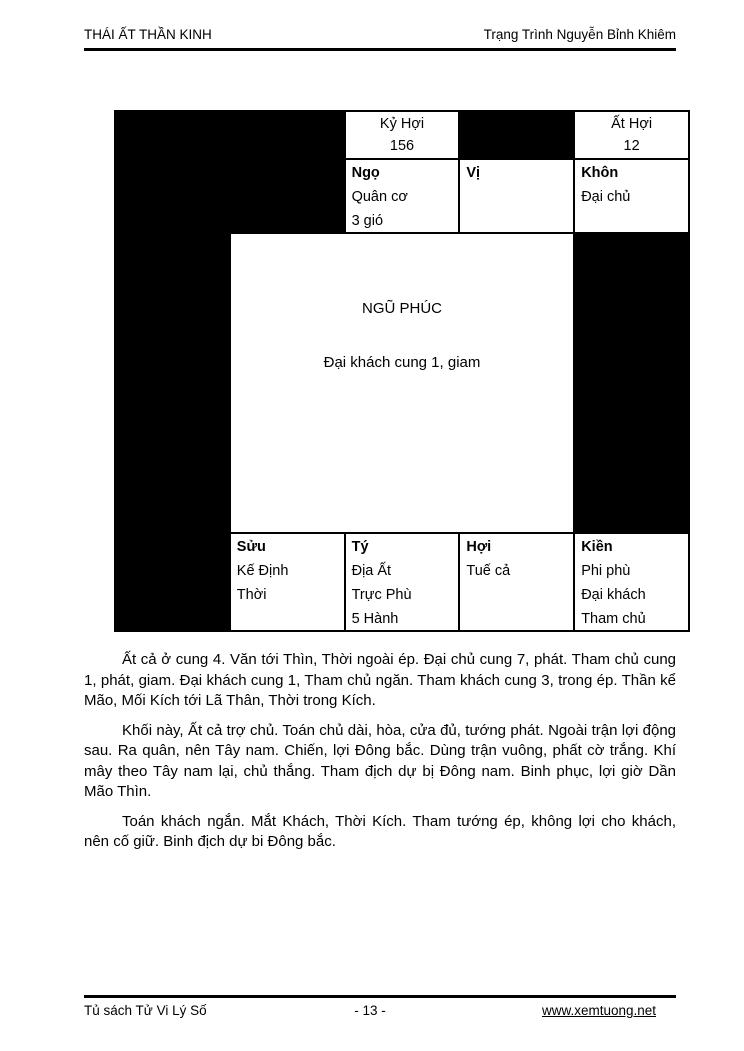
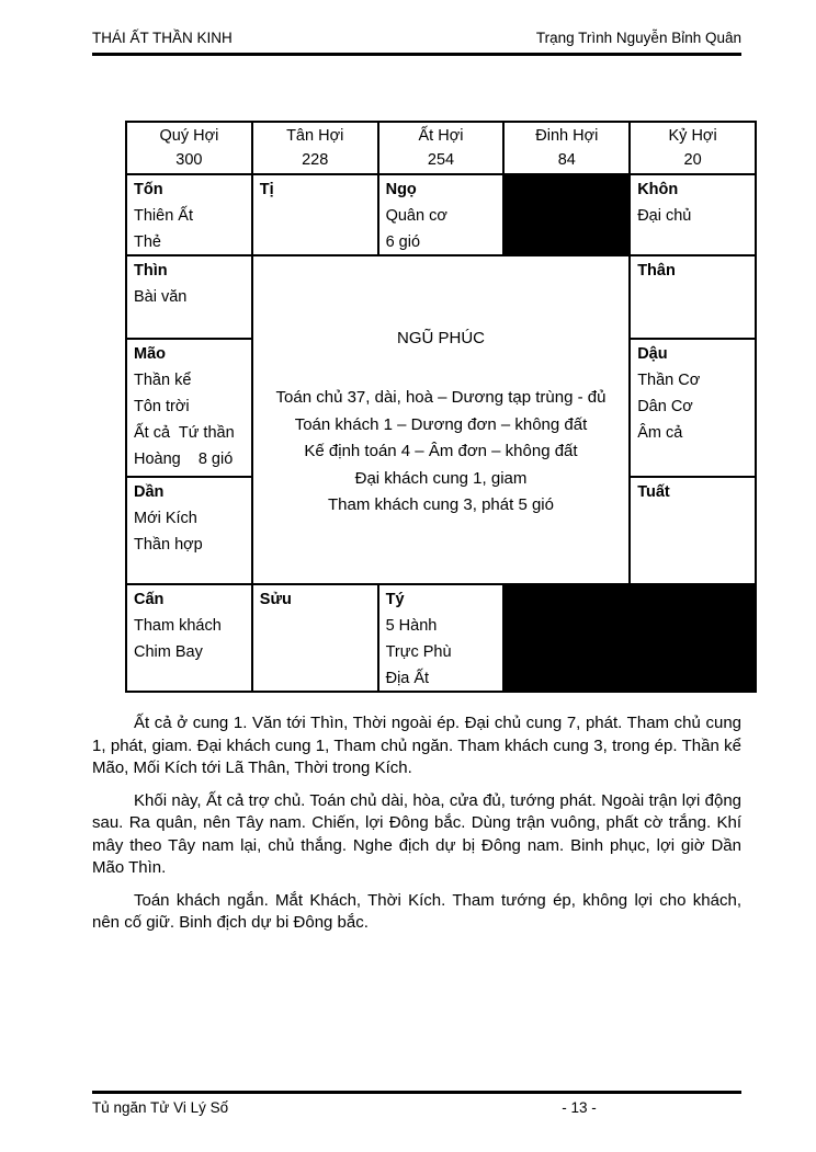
  THÁI ẤT THẦN KINH
- Trạng Trình Nguyễn Bỉnh Khiêm
+ Trạng Trình Nguyễn Bỉnh Quân
+ Quý Hợi
+ 300
+ Tân Hợi
+ 228
- Kỷ Hợi
+ Ất Hợi
- 156
+ 254
+ Đinh Hợi
+ 84
- Ất Hợi
+ Kỷ Hợi
- 12
+ 20
+ Tốn
+ Thiên Ất
+ Thẻ
+ Tị
  Ngọ
  Quân cơ
- 3 gió
+ 6 gió
- Vị
  Khôn
  Đại chủ
+ Thìn
+ Bài văn
+ Thân
  NGŨ PHÚC
+ Toán chủ 37, dài, hoà – Dương tạp trùng - đủ
+ Toán khách 1 – Dương đơn – không đất
+ Kế định toán 4 – Âm đơn – không đất
  Đại khách cung 1, giam
+ Tham khách cung 3, phát 5 gió
+ Mão
+ Thần kể
+ Tôn trời
+ Ất cả Tứ thần
+ Hoàng 8 gió
+ Dậu
+ Thần Cơ
+ Dân Cơ
+ Âm cả
+ Dần
+ Mới Kích
+ Thần hợp
+ Tuất
+ Cấn
+ Tham khách
+ Chim Bay
  Sửu
- Kế Định
- Thời
  Tý
- Địa Ất
+ 5 Hành
  Trực Phù
- 5 Hành
+ Địa Ất
- Hợi
- Tuế cả
- Kiền
- Phi phù
- Đại khách
- Tham chủ
- Ất cả ở cung 4. Văn tới Thìn, Thời ngoài ép. Đại chủ cung 7, phát. Tham chủ cung 1, phát, giam. Đại khách cung 1, Tham chủ ngăn. Tham khách cung 3, trong ép. Thần kể Mão, Mối Kích tới Lã Thân, Thời trong Kích.
+ Ất cả ở cung 1. Văn tới Thìn, Thời ngoài ép. Đại chủ cung 7, phát. Tham chủ cung 1, phát, giam. Đại khách cung 1, Tham chủ ngăn. Tham khách cung 3, trong ép. Thần kể Mão, Mối Kích tới Lã Thân, Thời trong Kích.
- Khối này, Ất cả trợ chủ. Toán chủ dài, hòa, cửa đủ, tướng phát. Ngoài trận lợi động sau. Ra quân, nên Tây nam. Chiến, lợi Đông bắc. Dùng trận vuông, phất cờ trắng. Khí mây theo Tây nam lại, chủ thắng. Tham địch dự bị Đông nam. Binh phục, lợi giờ Dần Mão Thìn.
+ Khối này, Ất cả trợ chủ. Toán chủ dài, hòa, cửa đủ, tướng phát. Ngoài trận lợi động sau. Ra quân, nên Tây nam. Chiến, lợi Đông bắc. Dùng trận vuông, phất cờ trắng. Khí mây theo Tây nam lại, chủ thắng. Nghe địch dự bị Đông nam. Binh phục, lợi giờ Dần Mão Thìn.
  Toán khách ngắn. Mắt Khách, Thời Kích. Tham tướng ép, không lợi cho khách, nên cố giữ. Binh địch dự bi Đông bắc.
- Tủ sách Tử Vi Lý Số
+ Tủ ngăn Tử Vi Lý Số
  - 13 -
- www.xemtuong.net
